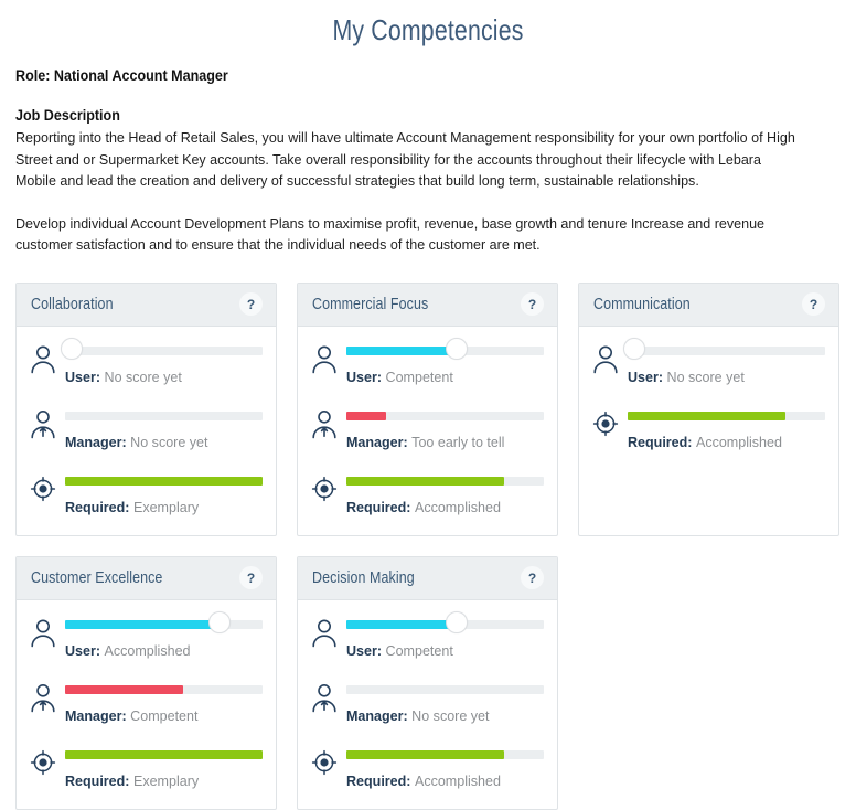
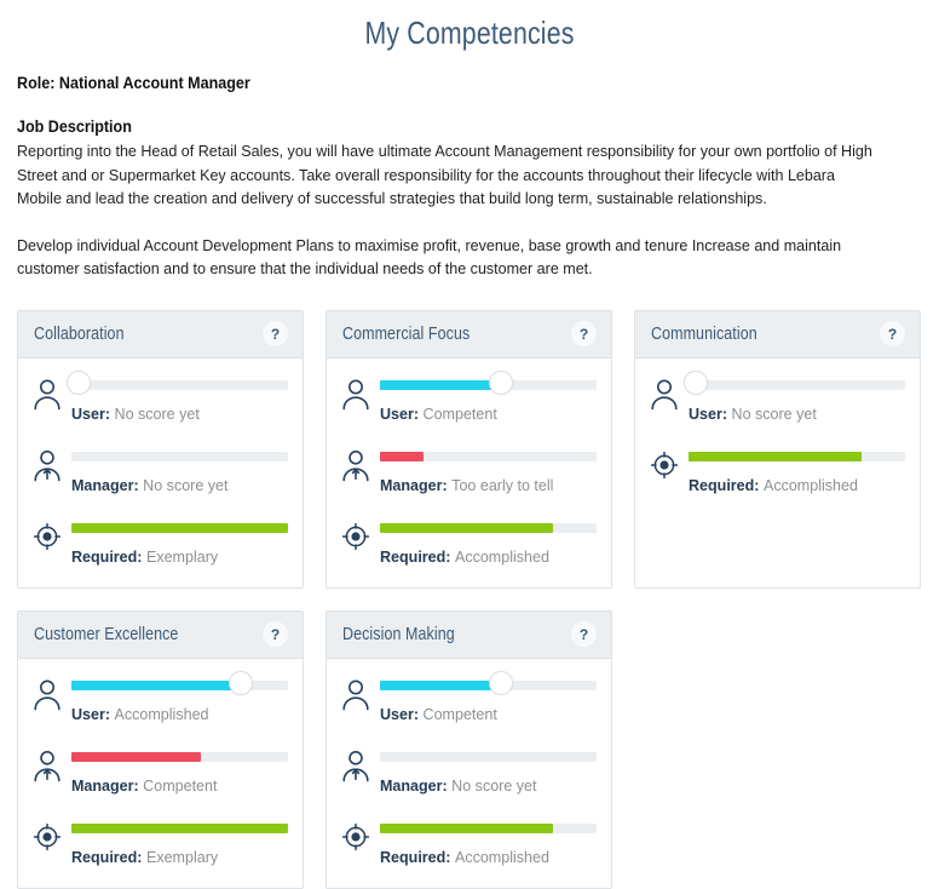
  My Competencies
  Role: National Account Manager
  Job Description
  Reporting into the Head of Retail Sales, you will have ultimate Account Management responsibility for your own portfolio of High Street and or Supermarket Key accounts. Take overall responsibility for the accounts throughout their lifecycle with Lebara Mobile and lead the creation and delivery of successful strategies that build long term, sustainable relationships.
- Develop individual Account Development Plans to maximise profit, revenue, base growth and tenure Increase and revenue customer satisfaction and to ensure that the individual needs of the customer are met.
+ Develop individual Account Development Plans to maximise profit, revenue, base growth and tenure Increase and maintain customer satisfaction and to ensure that the individual needs of the customer are met.
  Collaboration
  ?
  User: No score yet
  Manager: No score yet
  Required: Exemplary
  Commercial Focus
  ?
  User: Competent
  Manager: Too early to tell
  Required: Accomplished
  Communication
  ?
  User: No score yet
  Required: Accomplished
  Customer Excellence
  ?
  User: Accomplished
  Manager: Competent
  Required: Exemplary
  Decision Making
  ?
  User: Competent
  Manager: No score yet
  Required: Accomplished
